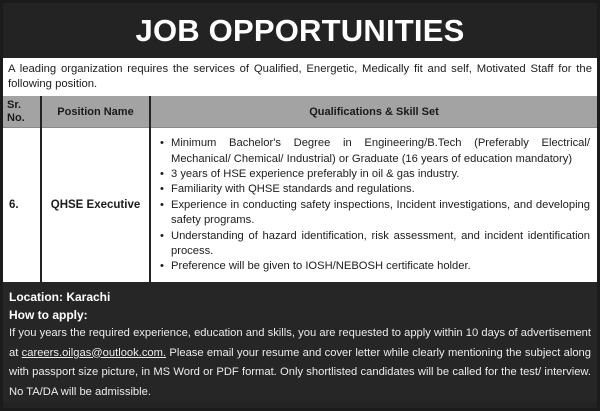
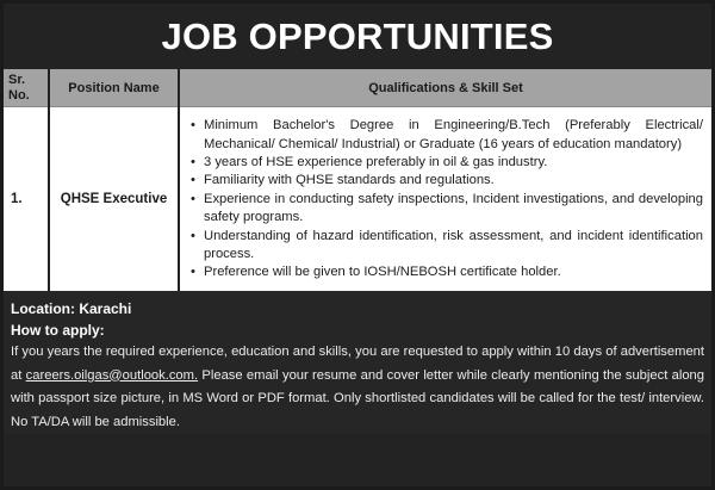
  JOB OPPORTUNITIES
- A leading organization requires the services of Qualified, Energetic, Medically fit and self, Motivated Staff for the following position.
  Sr. No.	Position Name	Qualifications & Skill Set
- 6.	QHSE Executive	Minimum Bachelor's Degree in Engineering/B.Tech (Preferably Electrical/ Mechanical/ Chemical/ Industrial) or Graduate (16 years of education mandatory) 3 years of HSE experience preferably in oil & gas industry. Familiarity with QHSE standards and regulations. Experience in conducting safety inspections, Incident investigations, and developing safety programs. Understanding of hazard identification, risk assessment, and incident identification process. Preference will be given to IOSH/NEBOSH certificate holder.
+ 1.	QHSE Executive	Minimum Bachelor's Degree in Engineering/B.Tech (Preferably Electrical/ Mechanical/ Chemical/ Industrial) or Graduate (16 years of education mandatory) 3 years of HSE experience preferably in oil & gas industry. Familiarity with QHSE standards and regulations. Experience in conducting safety inspections, Incident investigations, and developing safety programs. Understanding of hazard identification, risk assessment, and incident identification process. Preference will be given to IOSH/NEBOSH certificate holder.
  Location: Karachi
  How to apply:
  If you years the required experience, education and skills, you are requested to apply within 10 days of advertisement at careers.oilgas@outlook.com. Please email your resume and cover letter while clearly mentioning the subject along with passport size picture, in MS Word or PDF format. Only shortlisted candidates will be called for the test/ interview. No TA/DA will be admissible.
